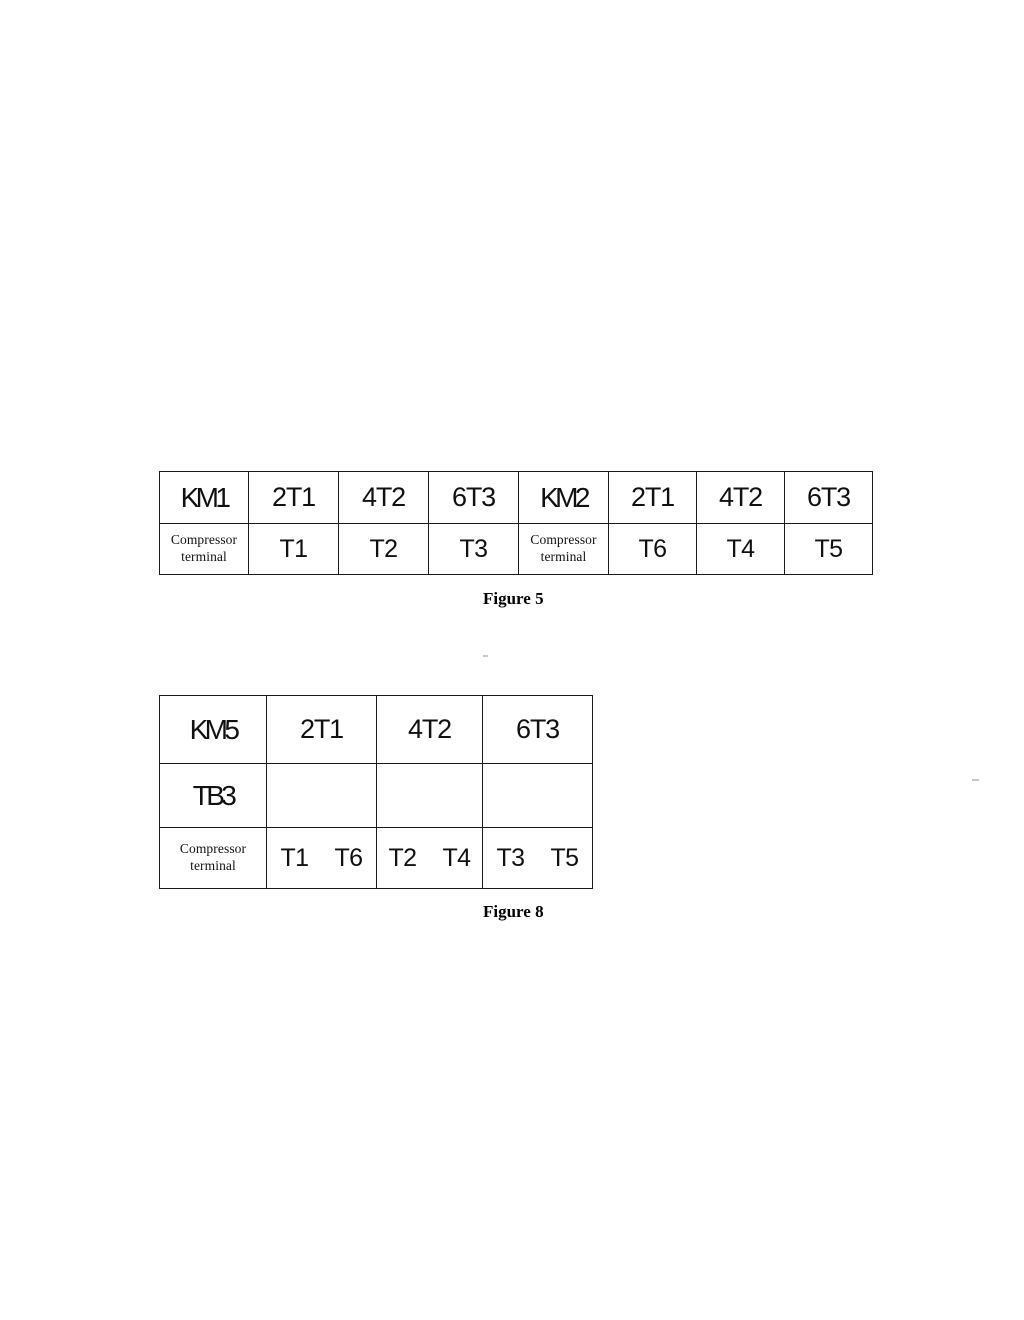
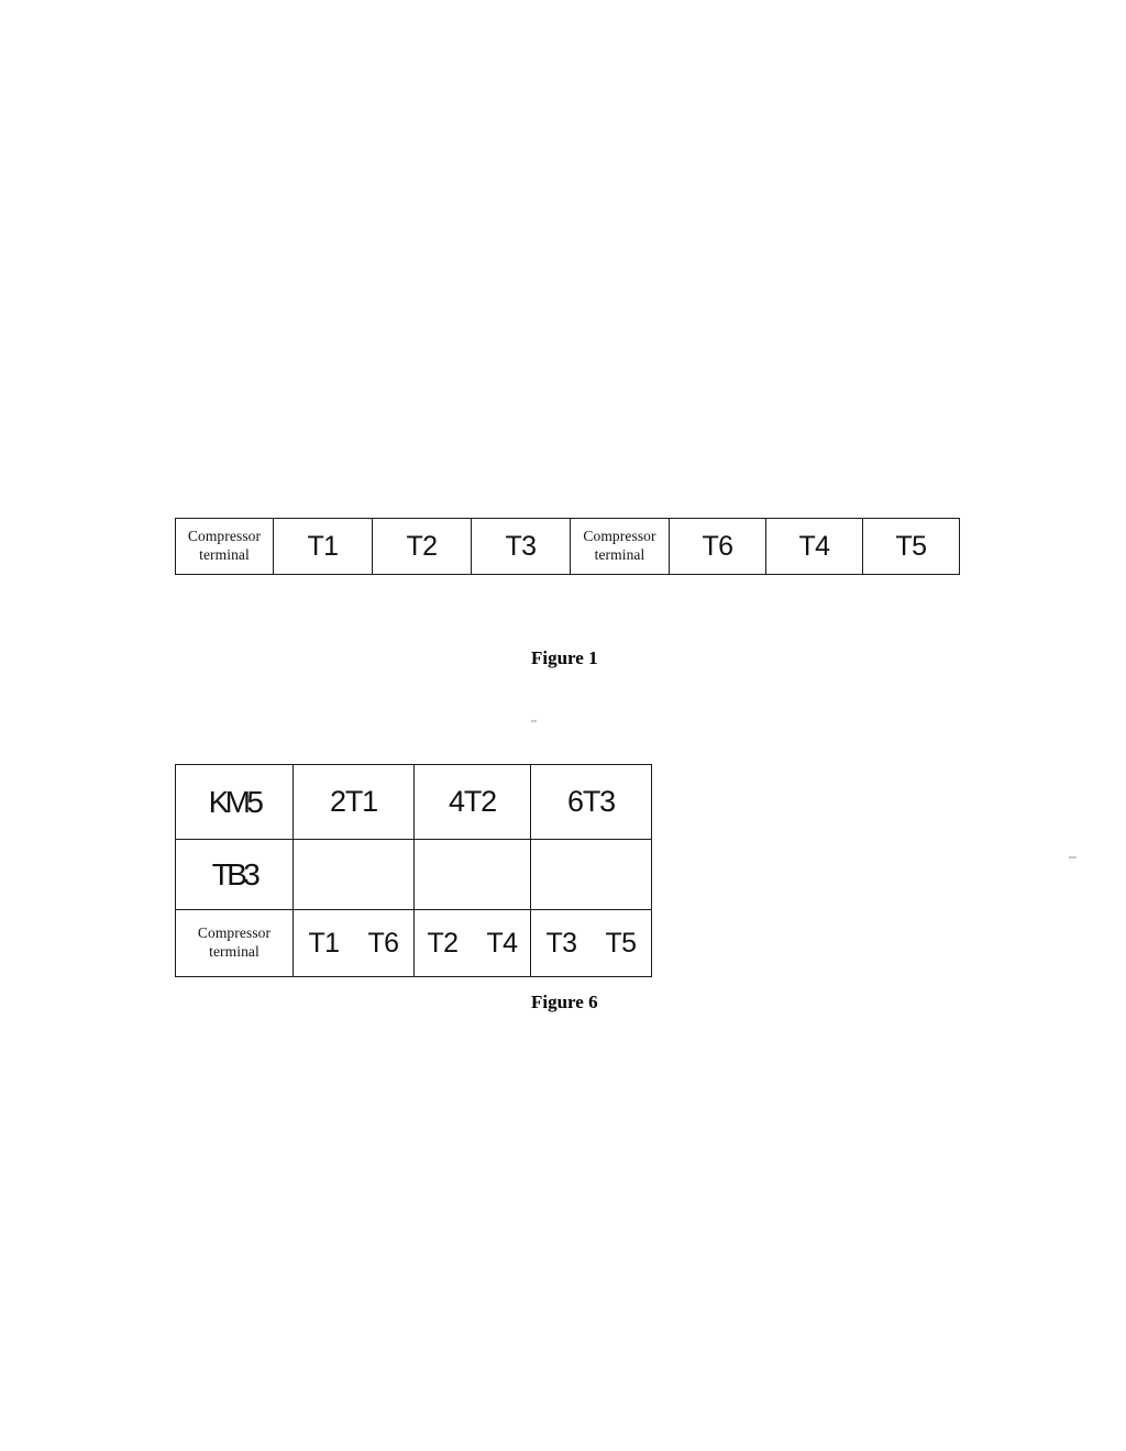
- KM1	2T1	4T2	6T3	KM2	2T1	4T2	6T3
  Compressor terminal	T1	T2	T3	Compressor terminal	T6	T4	T5
- Figure 5
+ Figure 1
  KM5	2T1	4T2	6T3
  TB3
  Compressor terminal	T1 T6	T2 T4	T3 T5
- Figure 8
+ Figure 6
